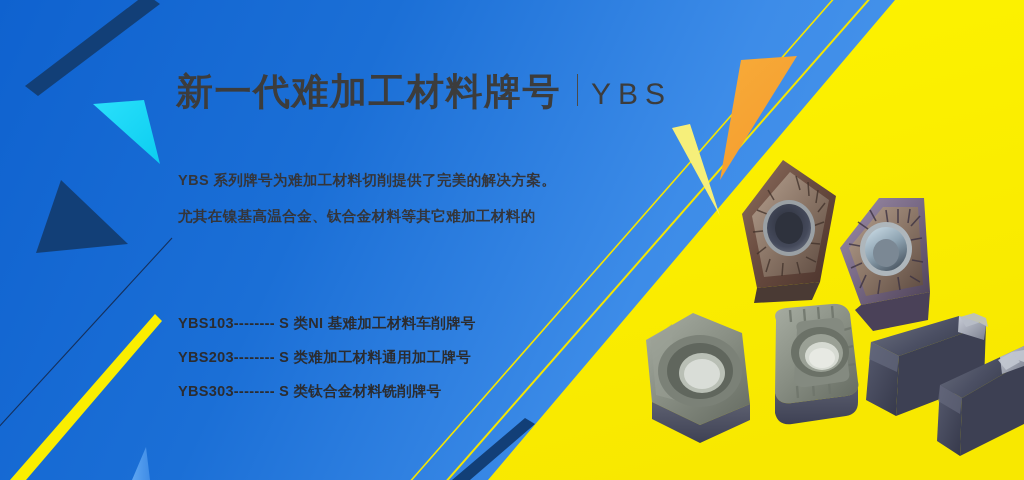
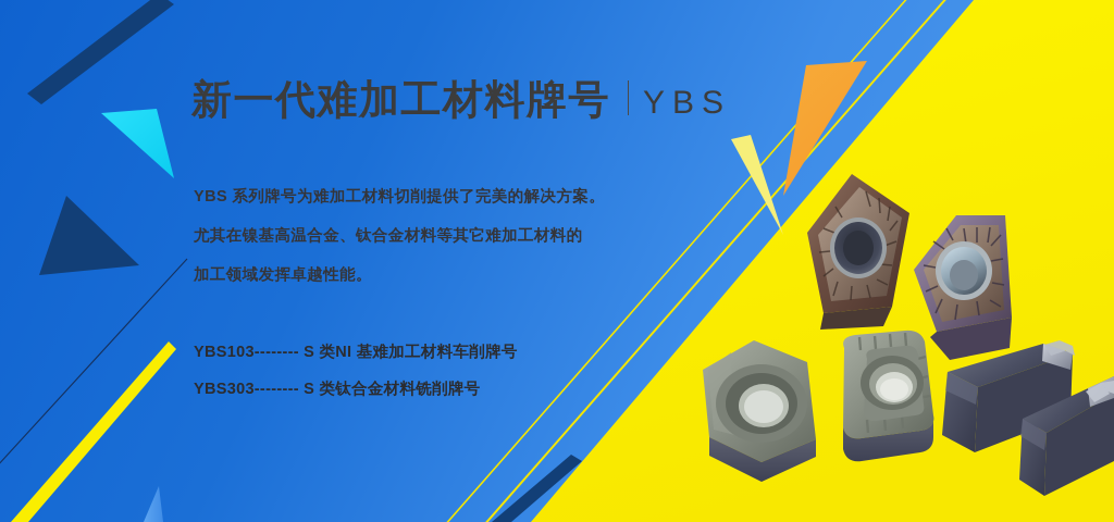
  新一代难加工材料牌号
  YBS
  YBS 系列牌号为难加工材料切削提供了完美的解决方案。
  尤其在镍基高温合金、钛合金材料等其它难加工材料的
+ 加工领域发挥卓越性能。
  YBS103-------- S 类NI 基难加工材料车削牌号
- YBS203-------- S 类难加工材料通用加工牌号
  YBS303-------- S 类钛合金材料铣削牌号
